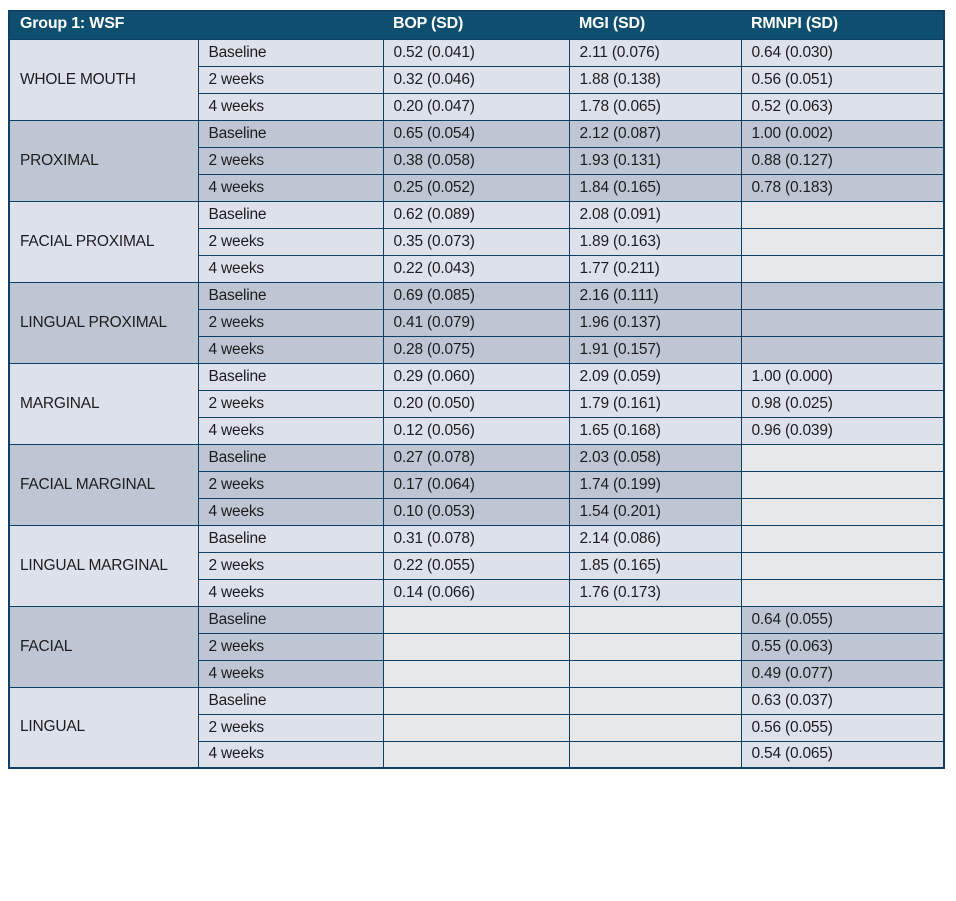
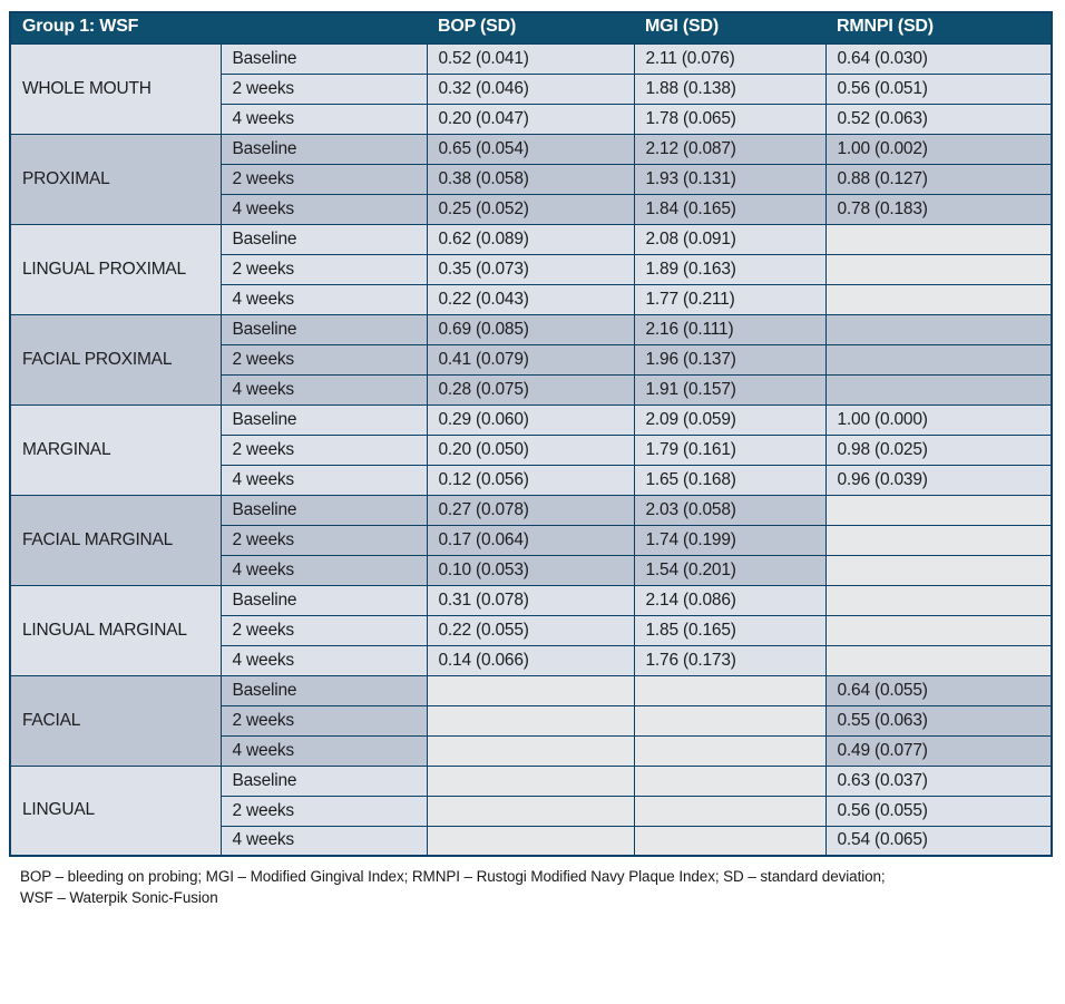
  Group 1: WSF	BOP (SD)	MGI (SD)	RMNPI (SD)
  WHOLE MOUTH	Baseline	0.52 (0.041)	2.11 (0.076)	0.64 (0.030)
  2 weeks	0.32 (0.046)	1.88 (0.138)	0.56 (0.051)
  4 weeks	0.20 (0.047)	1.78 (0.065)	0.52 (0.063)
  PROXIMAL	Baseline	0.65 (0.054)	2.12 (0.087)	1.00 (0.002)
  2 weeks	0.38 (0.058)	1.93 (0.131)	0.88 (0.127)
  4 weeks	0.25 (0.052)	1.84 (0.165)	0.78 (0.183)
- FACIAL PROXIMAL	Baseline	0.62 (0.089)	2.08 (0.091)
+ LINGUAL PROXIMAL	Baseline	0.62 (0.089)	2.08 (0.091)
  2 weeks	0.35 (0.073)	1.89 (0.163)
  4 weeks	0.22 (0.043)	1.77 (0.211)
- LINGUAL PROXIMAL	Baseline	0.69 (0.085)	2.16 (0.111)
+ FACIAL PROXIMAL	Baseline	0.69 (0.085)	2.16 (0.111)
  2 weeks	0.41 (0.079)	1.96 (0.137)
  4 weeks	0.28 (0.075)	1.91 (0.157)
  MARGINAL	Baseline	0.29 (0.060)	2.09 (0.059)	1.00 (0.000)
  2 weeks	0.20 (0.050)	1.79 (0.161)	0.98 (0.025)
  4 weeks	0.12 (0.056)	1.65 (0.168)	0.96 (0.039)
  FACIAL MARGINAL	Baseline	0.27 (0.078)	2.03 (0.058)
  2 weeks	0.17 (0.064)	1.74 (0.199)
  4 weeks	0.10 (0.053)	1.54 (0.201)
  LINGUAL MARGINAL	Baseline	0.31 (0.078)	2.14 (0.086)
  2 weeks	0.22 (0.055)	1.85 (0.165)
  4 weeks	0.14 (0.066)	1.76 (0.173)
  FACIAL	Baseline			0.64 (0.055)
  2 weeks			0.55 (0.063)
  4 weeks			0.49 (0.077)
  LINGUAL	Baseline			0.63 (0.037)
  2 weeks			0.56 (0.055)
  4 weeks			0.54 (0.065)
+ BOP – bleeding on probing; MGI – Modified Gingival Index; RMNPI – Rustogi Modified Navy Plaque Index; SD – standard deviation;
+ WSF – Waterpik Sonic-Fusion
